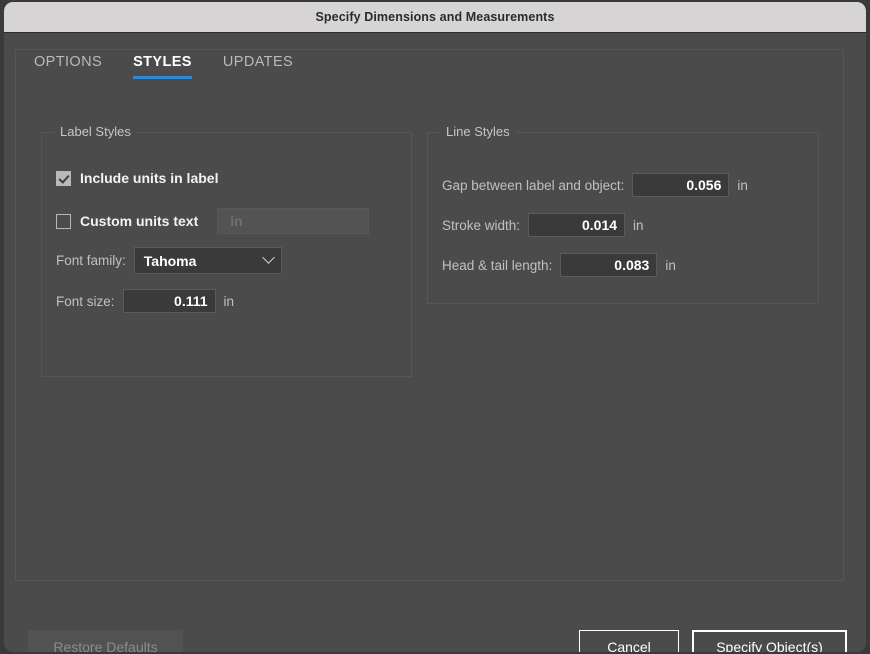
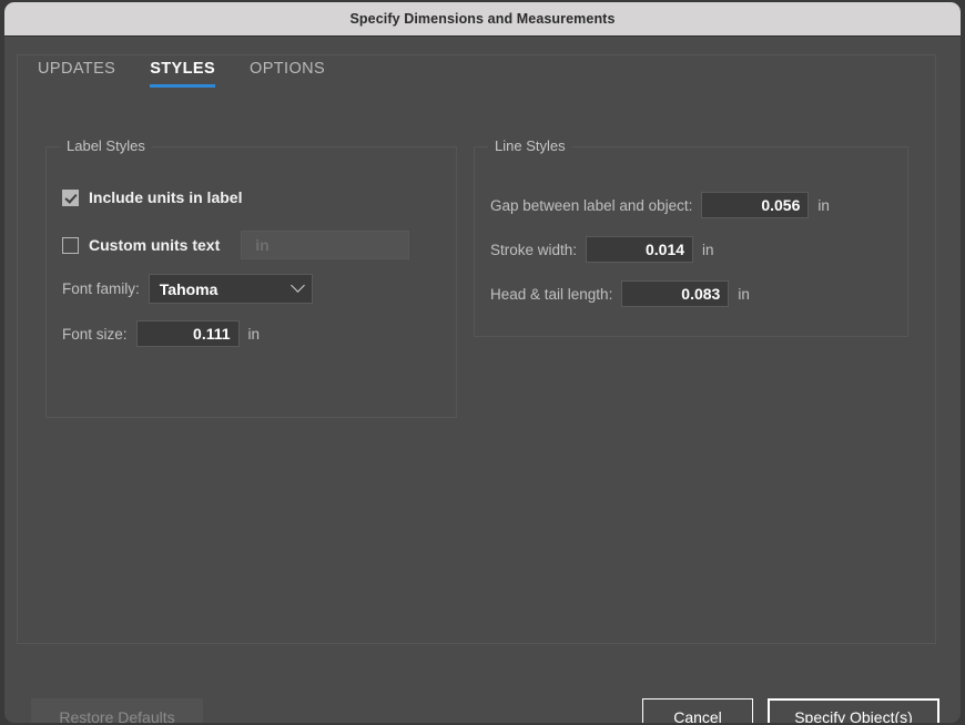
  Specify Dimensions and Measurements
- OPTIONS
+ UPDATES
  STYLES
- UPDATES
+ OPTIONS
  Label Styles
  Include units in label
  Custom units text
  in
  Font family:
  Tahoma
  Font size:
  0.111
  in
  Line Styles
  Gap between label and object:
  0.056
  in
  Stroke width:
  0.014
  in
  Head & tail length:
  0.083
  in
  Restore Defaults
  Cancel
  Specify Object(s)
